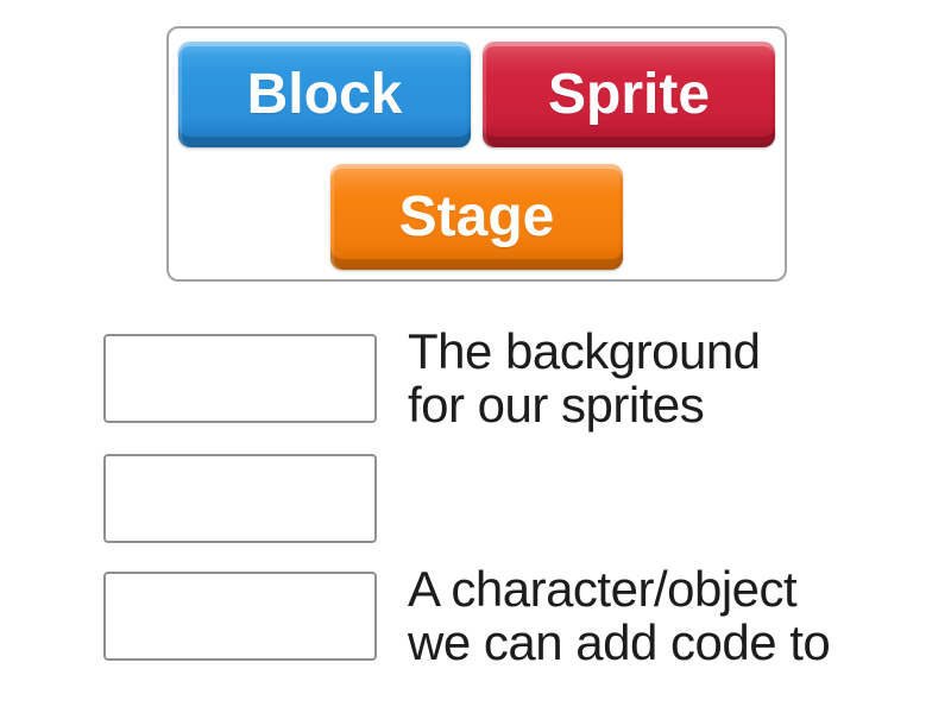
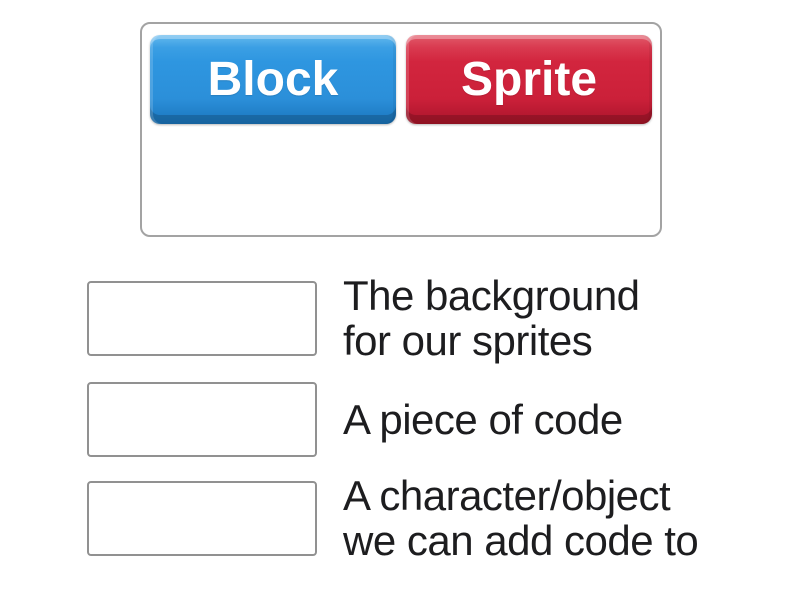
  Block
  Sprite
- Stage
  The background
  for our sprites
+ A piece of code
  A character/object
  we can add code to
